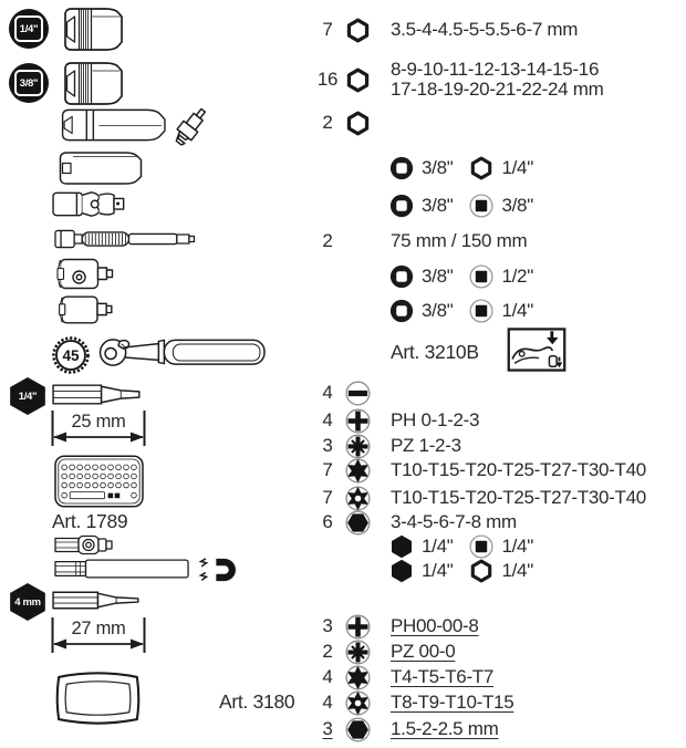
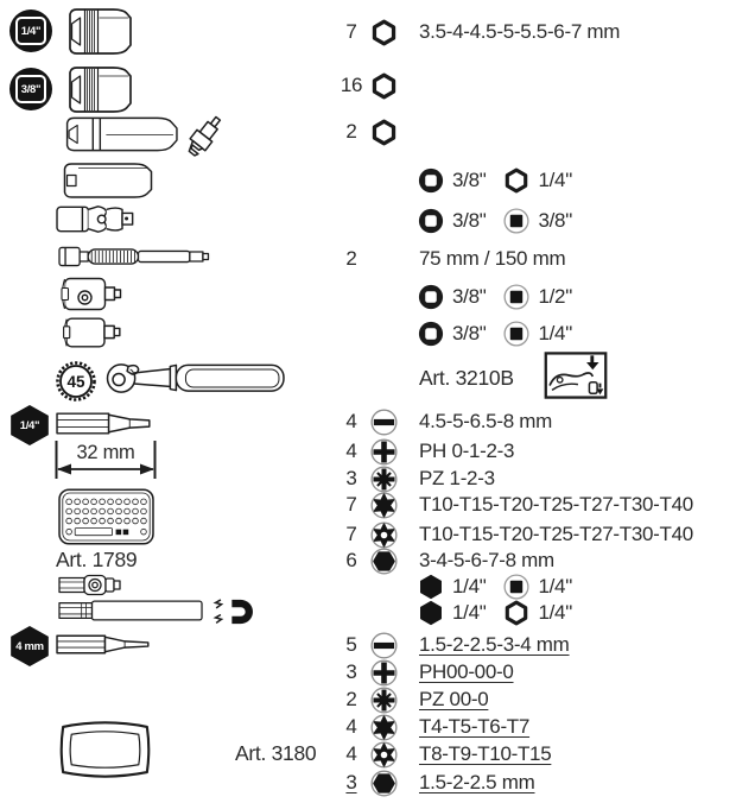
  1/4"
  3/8"
  45
  1/4"
- 25 mm
+ 32 mm
  Art. 1789
  4 mm
- 27 mm
  Art. 3180
  7
  3.5-4-4.5-5-5.5-6-7 mm
  16
- 8-9-10-11-12-13-14-15-16
- 17-18-19-20-21-22-24 mm
  2
  3/8"
  1/4"
  3/8"
  3/8"
  2
  75 mm / 150 mm
  3/8"
  1/2"
  3/8"
  1/4"
  Art. 3210B
  4
+ 4.5-5-6.5-8 mm
  4
  PH 0-1-2-3
  3
  PZ 1-2-3
  7
  T10-T15-T20-T25-T27-T30-T40
  7
  T10-T15-T20-T25-T27-T30-T40
  6
  3-4-5-6-7-8 mm
  1/4"
  1/4"
  1/4"
  1/4"
+ 5
+ 1.5-2-2.5-3-4 mm
  3
- PH00-00-8
+ PH00-00-0
  2
  PZ 00-0
  4
  T4-T5-T6-T7
  4
  T8-T9-T10-T15
  3
  1.5-2-2.5 mm
